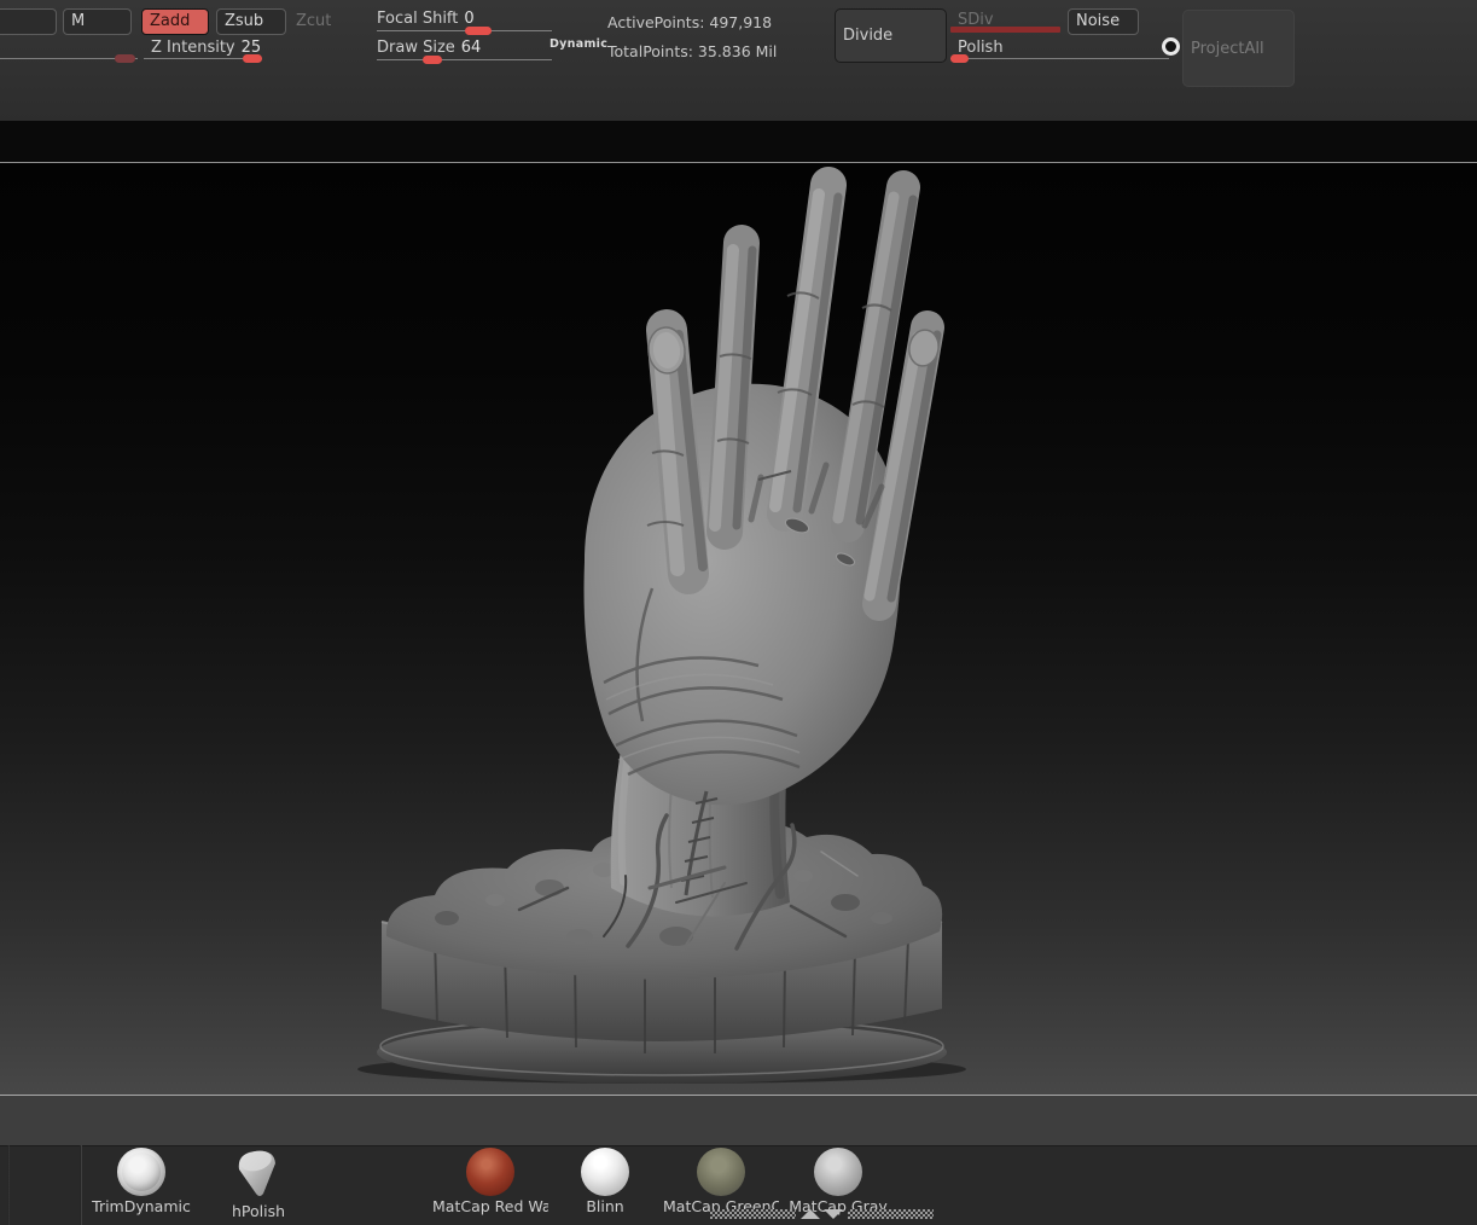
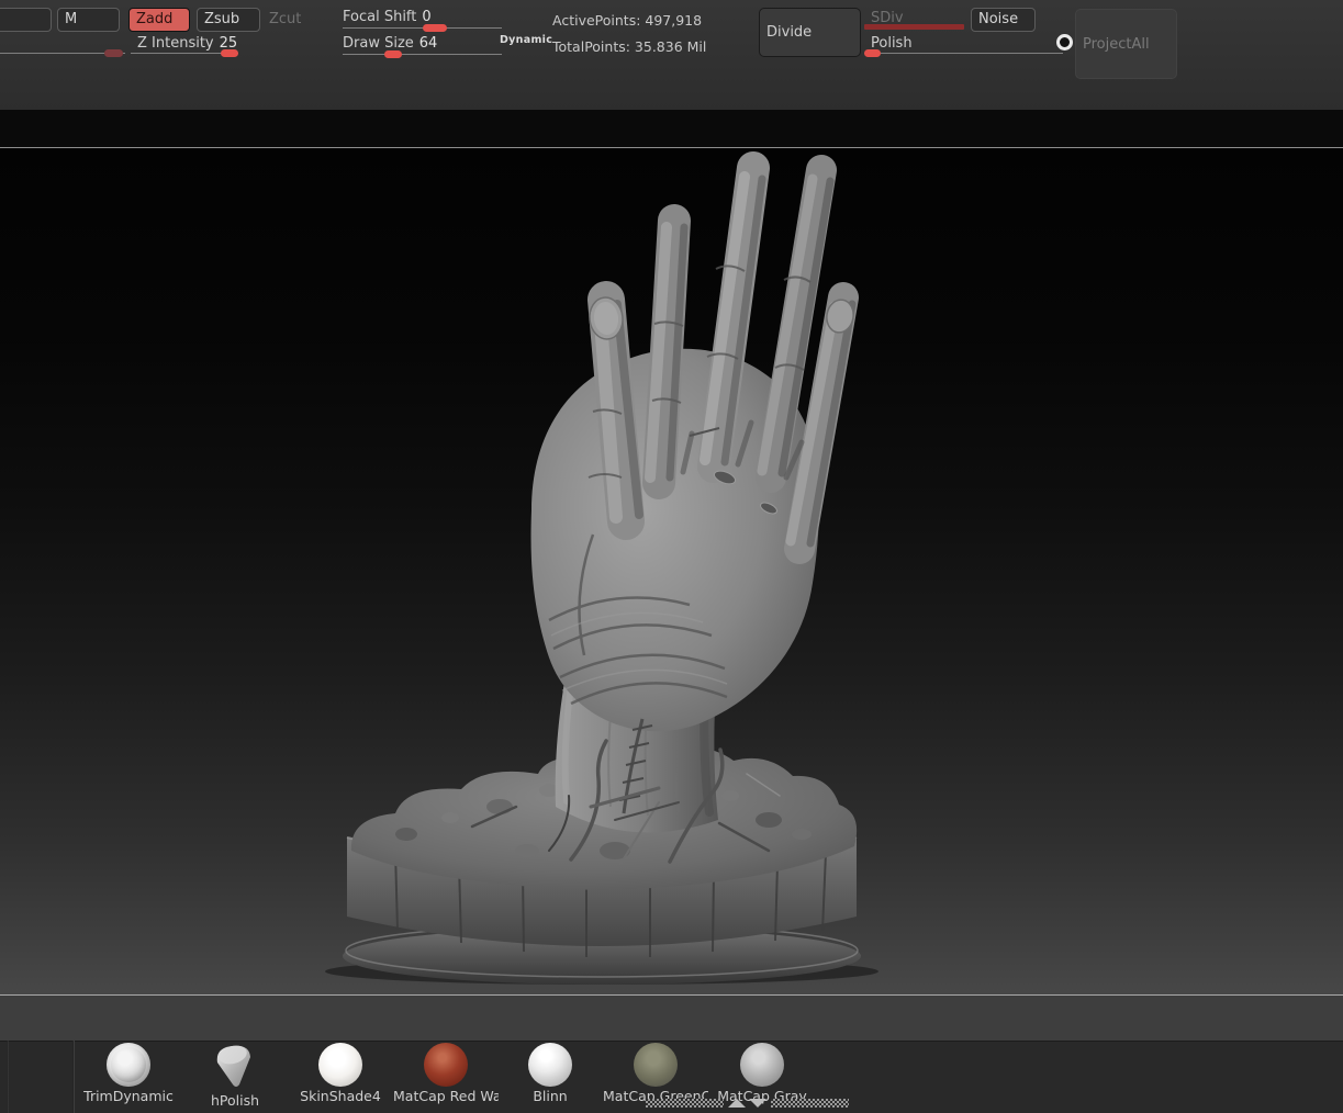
  M
  Zadd
  Zsub
  Zcut
  Z Intensity 25
  Focal Shift 0
  Draw Size 64
  Dynamic
  ActivePoints: 497,918
  TotalPoints: 35.836 Mil
  Divide
  SDiv
  Noise
  Polish
  ProjectAll
  TrimDynamic
  hPolish
+ SkinShade4
  MatCap Red Wa
  Blinn
  MatCap GreenC
  MatCap Gray
